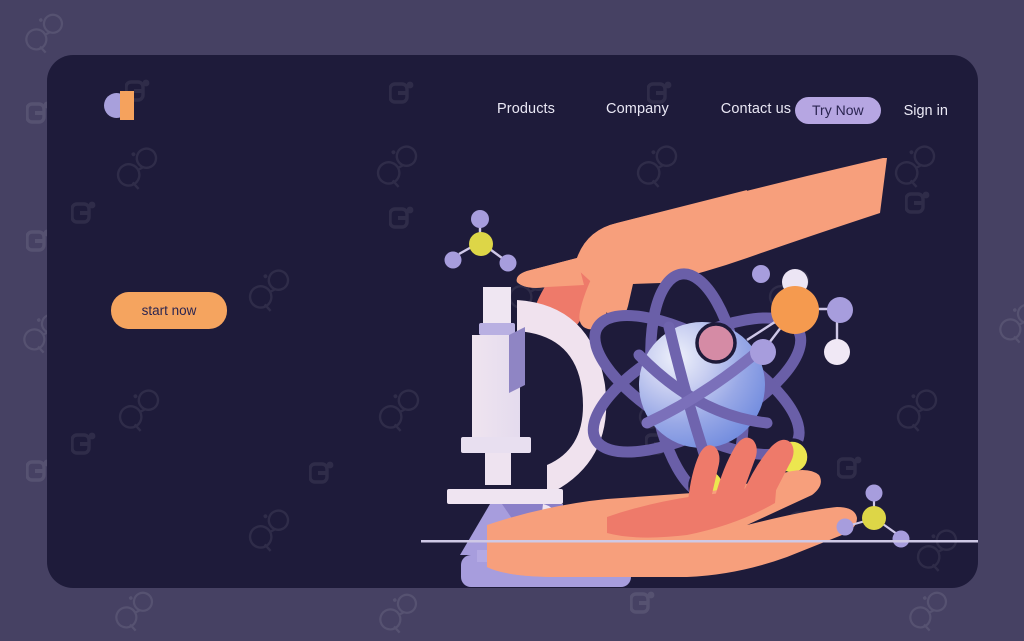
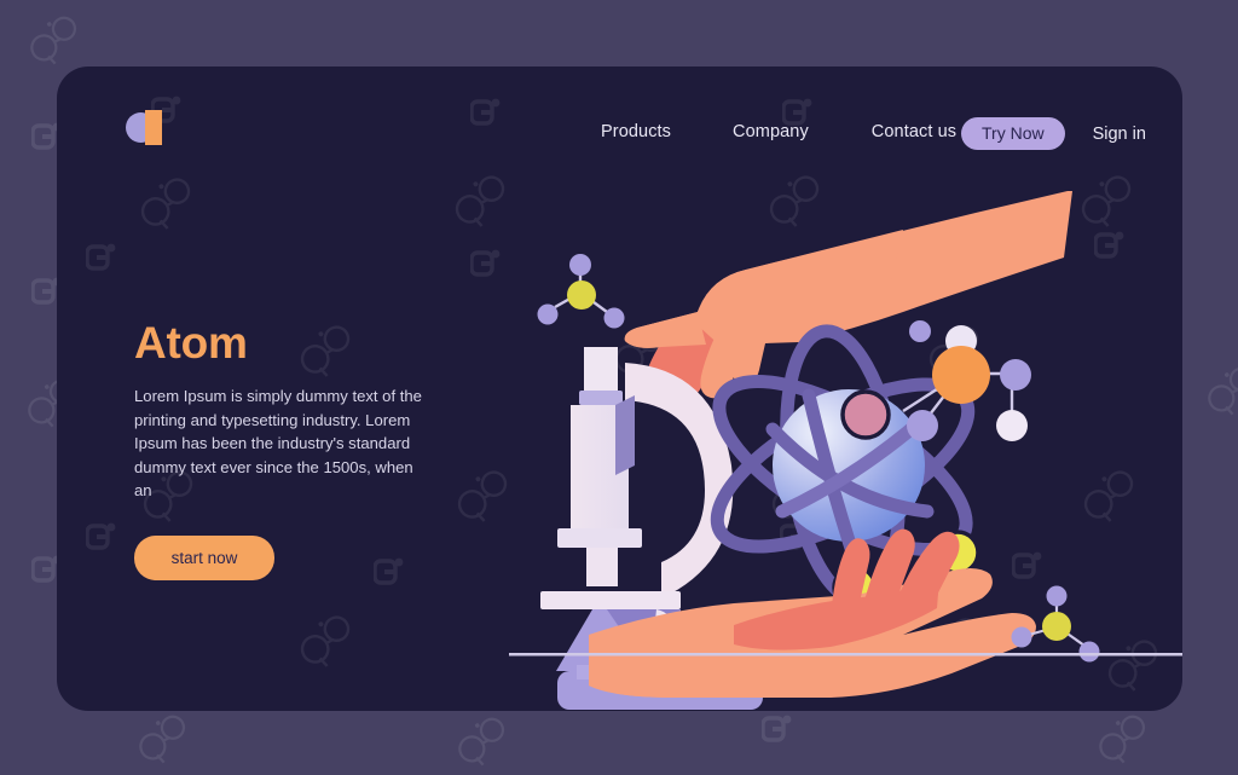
  Products
  Company
  Contact us
  Try Now
  Sign in
+ Atom
+ Lorem Ipsum is simply dummy text of the printing and typesetting industry. Lorem Ipsum has been the industry's standard dummy text ever since the 1500s, when an
  start now
